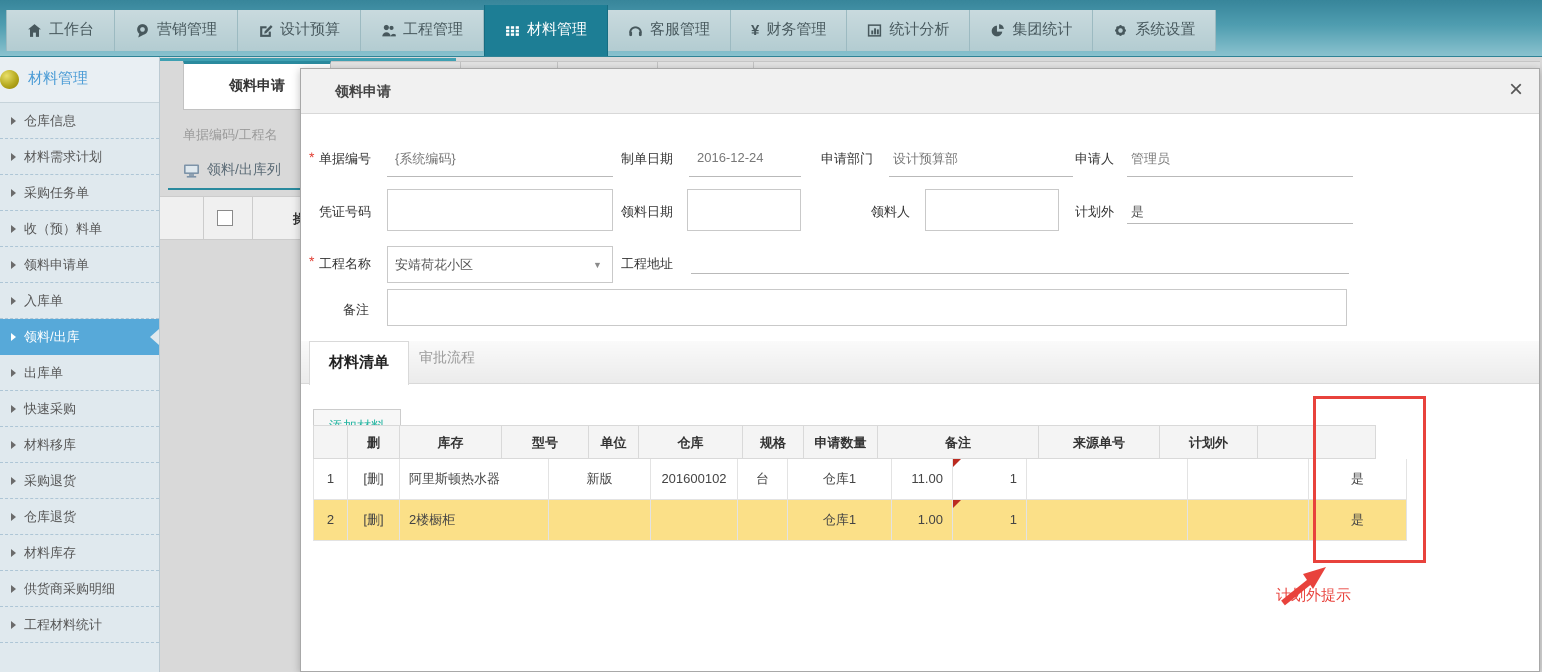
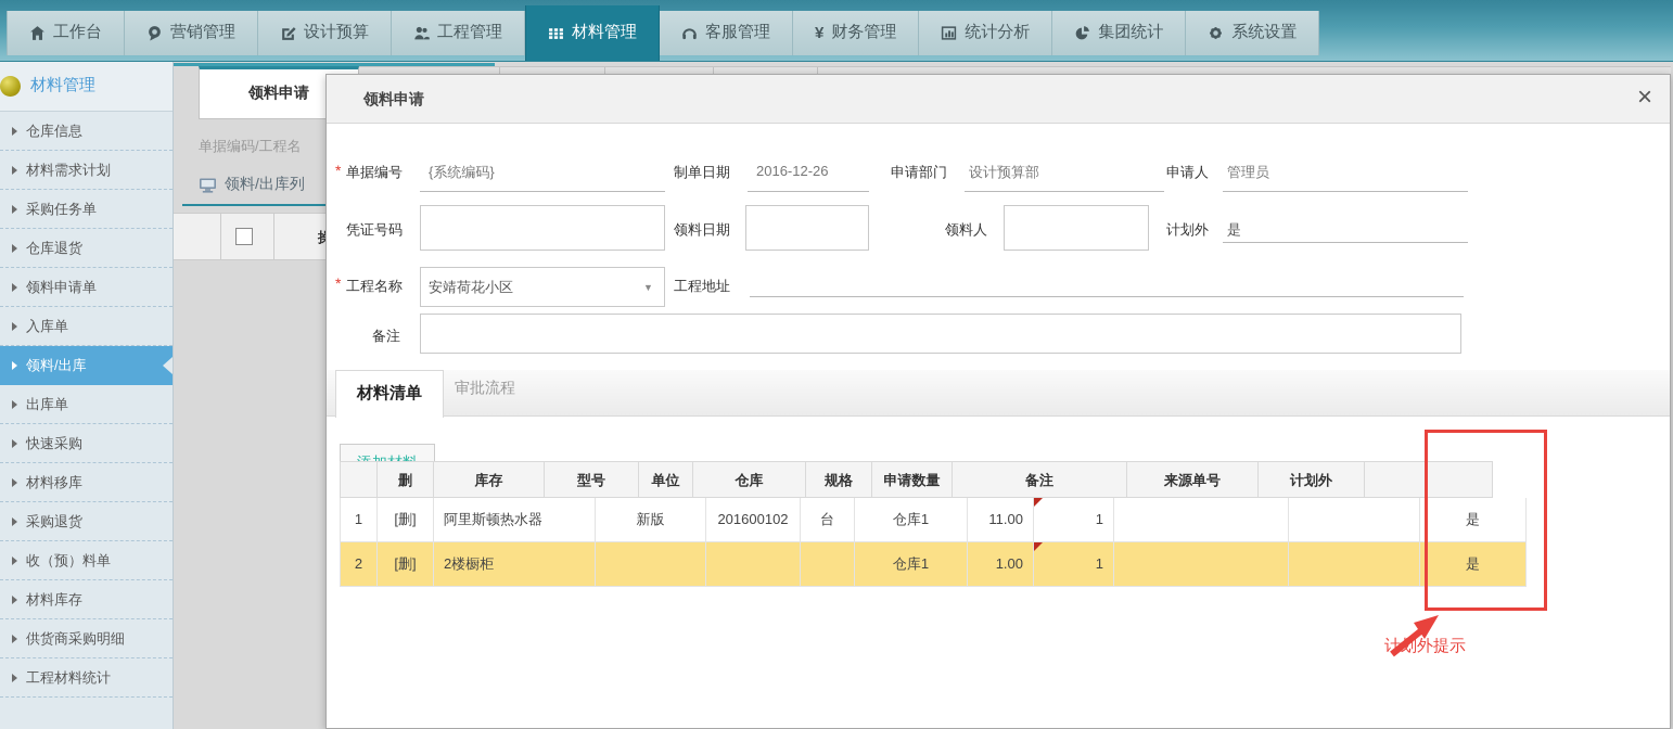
  工作台
  营销管理
  设计预算
  工程管理
  材料管理
  客服管理
  ¥
  财务管理
  统计分析
  集团统计
  系统设置
  材料管理
  仓库信息
  材料需求计划
  采购任务单
- 收（预）料单
+ 仓库退货
  领料申请单
  入库单
  领料/出库
  出库单
  快速采购
  材料移库
  采购退货
- 仓库退货
+ 收（预）料单
  材料库存
  供货商采购明细
  工程材料统计
  领料申请
  单据编码/工程名
  领料/出库列
  领料申请
  ×
  *
  单据编号
  {系统编码}
  制单日期
- 2016-12-24
+ 2016-12-26
  申请部门
  设计预算部
  申请人
  管理员
  凭证号码
  领料日期
  领料人
  计划外
  是
  *
  工程名称
  安靖荷花小区
  ▼
  工程地址
  备注
  材料清单
  审批流程
  删
  库存
  型号
  单位
  仓库
  规格
  申请数量
  备注
  来源单号
  计划外
  1
  [删]
  阿里斯顿热水器
  新版
  201600102
  台
  仓库1
  11.00
  1
  是
  2
  [删]
  2楼橱柜
  仓库1
  1.00
  1
  是
  计划外提示
